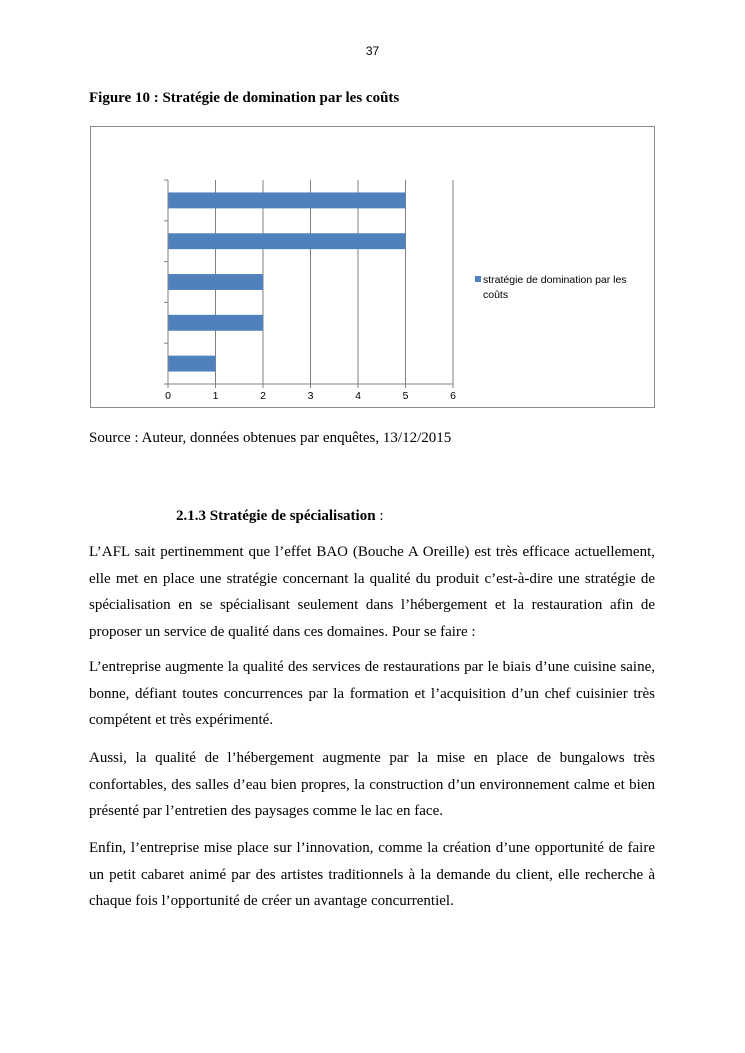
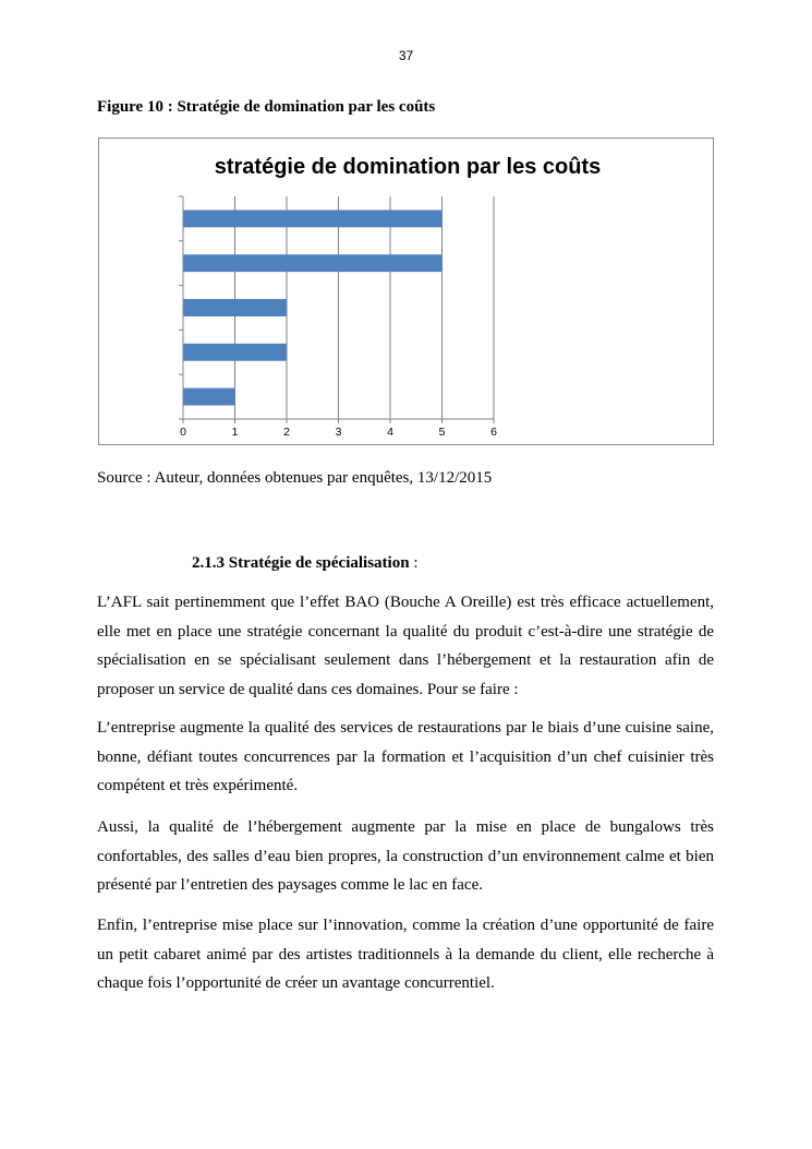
  37
  Figure 10 : Stratégie de domination par les coûts
+ stratégie de domination par les coûts
  0
  1
  2
  3
  4
  5
  6
- stratégie de domination par les
- coûts
  Source : Auteur, données obtenues par enquêtes, 13/12/2015
  2.1.3 Stratégie de spécialisation :
  L’AFL sait pertinemment que l’effet BAO (Bouche A Oreille) est très efficace actuellement, elle met en place une stratégie concernant la qualité du produit c’est-à-dire une stratégie de spécialisation en se spécialisant seulement dans l’hébergement et la restauration afin de proposer un service de qualité dans ces domaines. Pour se faire :
  L’entreprise augmente la qualité des services de restaurations par le biais d’une cuisine saine, bonne, défiant toutes concurrences par la formation et l’acquisition d’un chef cuisinier très compétent et très expérimenté.
  Aussi, la qualité de l’hébergement augmente par la mise en place de bungalows très confortables, des salles d’eau bien propres, la construction d’un environnement calme et bien présenté par l’entretien des paysages comme le lac en face.
  Enfin, l’entreprise mise place sur l’innovation, comme la création d’une opportunité de faire un petit cabaret animé par des artistes traditionnels à la demande du client, elle recherche à chaque fois l’opportunité de créer un avantage concurrentiel.
